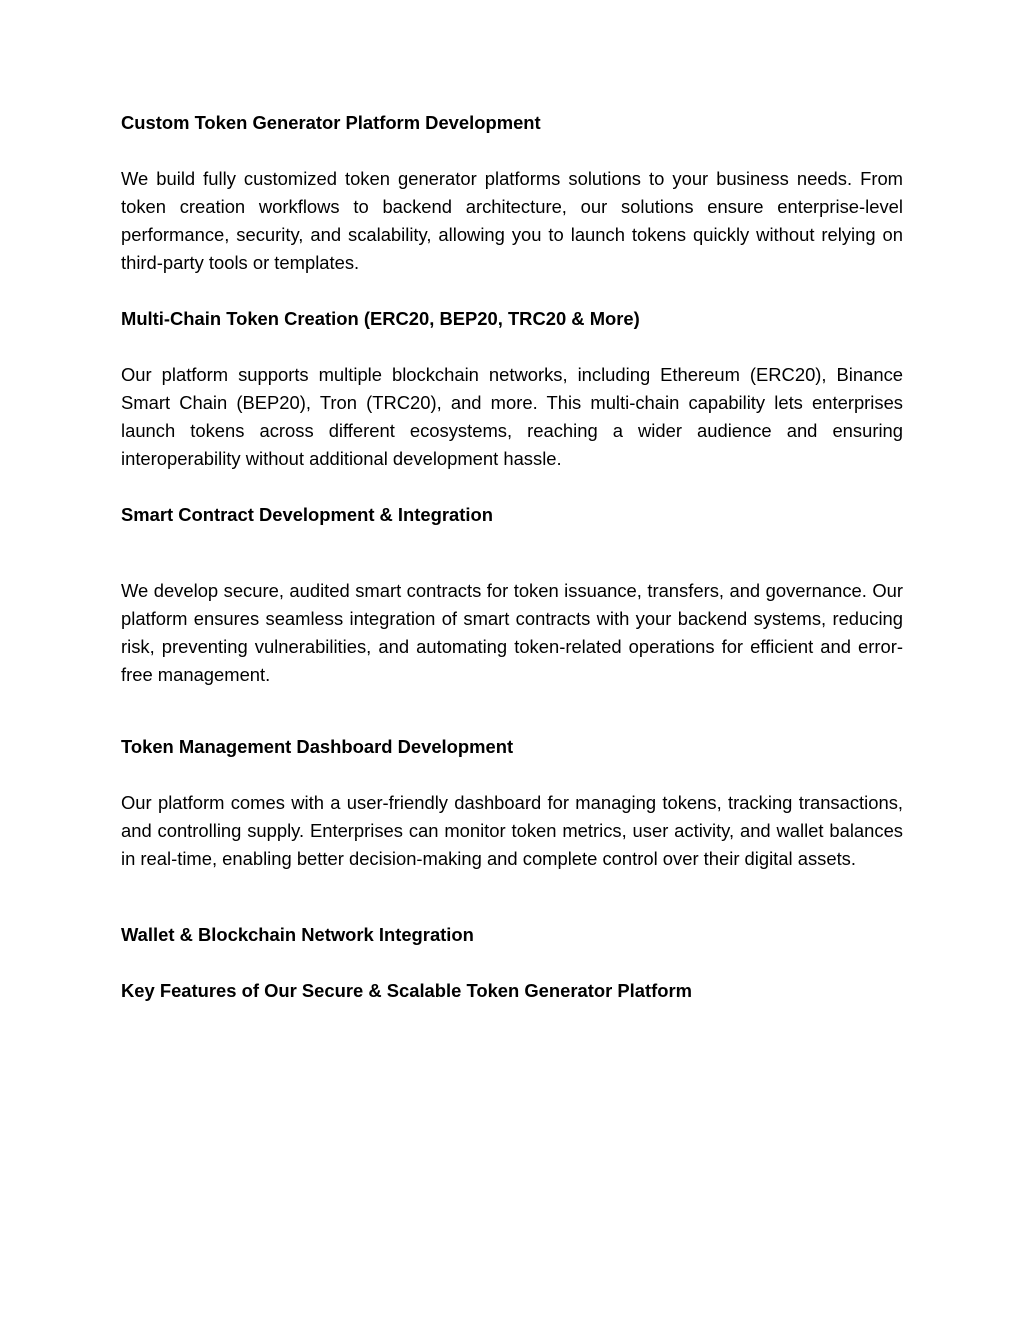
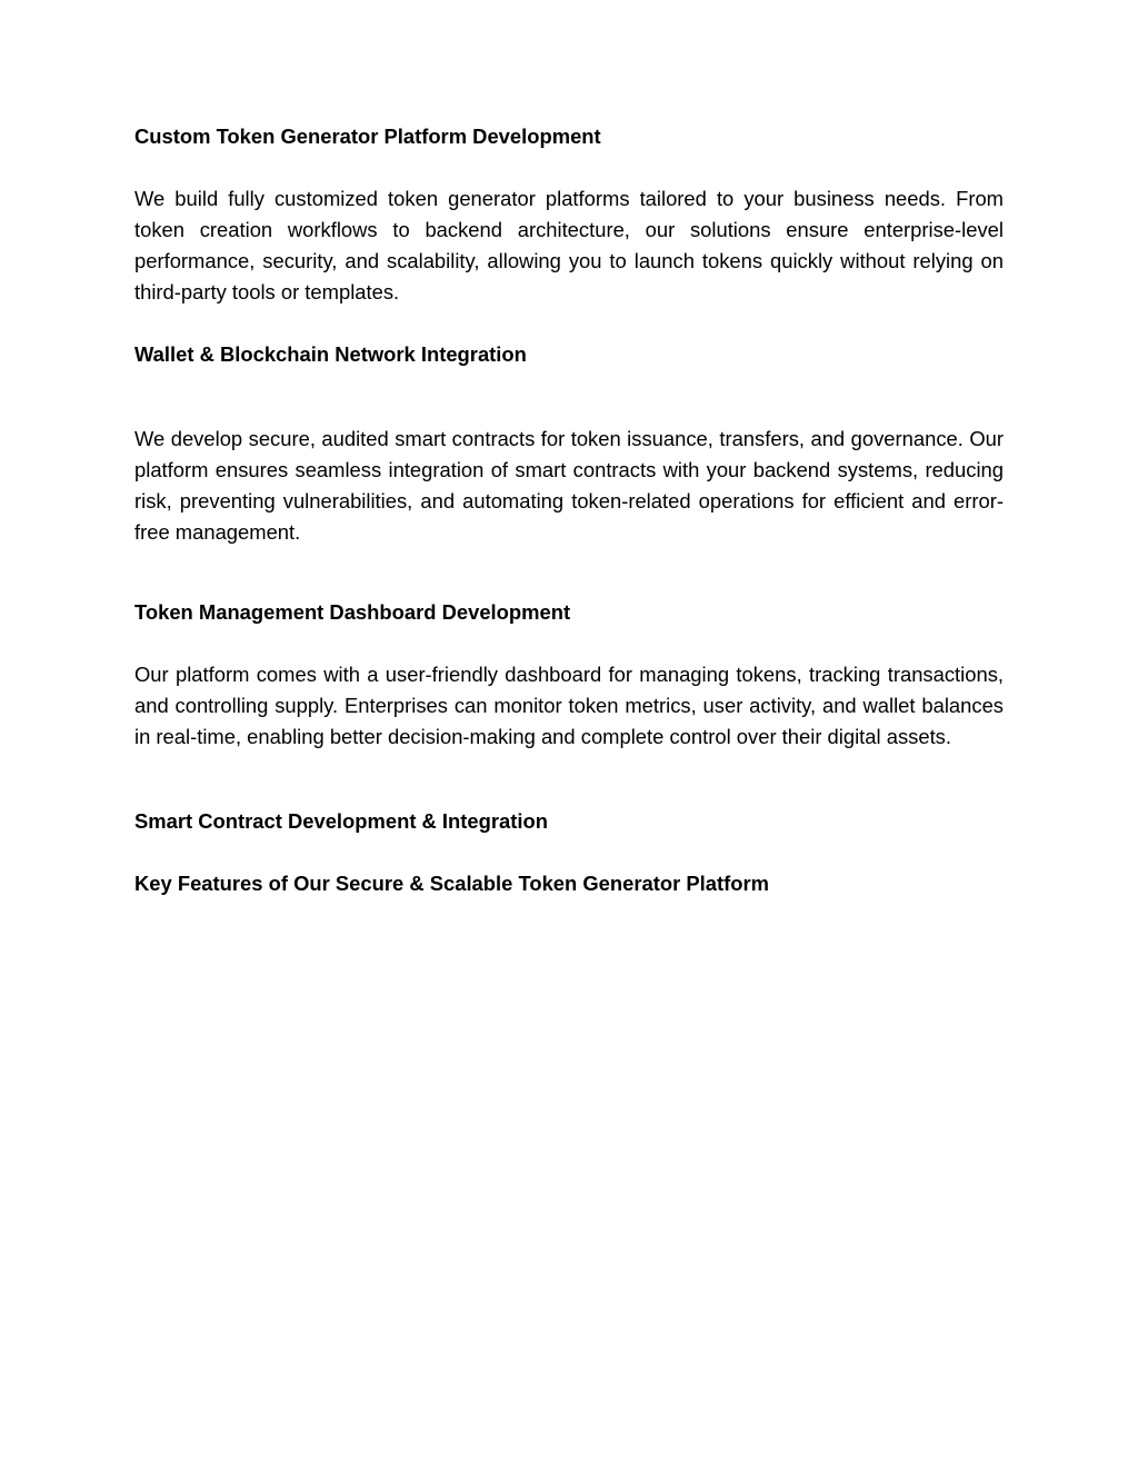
  Custom Token Generator Platform Development
- We build fully customized token generator platforms solutions to your business needs. From token creation workflows to backend architecture, our solutions ensure enterprise-level performance, security, and scalability, allowing you to launch tokens quickly without relying on third-party tools or templates.
+ We build fully customized token generator platforms tailored to your business needs. From token creation workflows to backend architecture, our solutions ensure enterprise-level performance, security, and scalability, allowing you to launch tokens quickly without relying on third-party tools or templates.
- Multi-Chain Token Creation (ERC20, BEP20, TRC20 & More)
- Our platform supports multiple blockchain networks, including Ethereum (ERC20), Binance Smart Chain (BEP20), Tron (TRC20), and more. This multi-chain capability lets enterprises launch tokens across different ecosystems, reaching a wider audience and ensuring interoperability without additional development hassle.
- Smart Contract Development & Integration
+ Wallet & Blockchain Network Integration
  We develop secure, audited smart contracts for token issuance, transfers, and governance. Our platform ensures seamless integration of smart contracts with your backend systems, reducing risk, preventing vulnerabilities, and automating token-related operations for efficient and error-free management.
  Token Management Dashboard Development
  Our platform comes with a user-friendly dashboard for managing tokens, tracking transactions, and controlling supply. Enterprises can monitor token metrics, user activity, and wallet balances in real-time, enabling better decision-making and complete control over their digital assets.
- Wallet & Blockchain Network Integration
+ Smart Contract Development & Integration
  Key Features of Our Secure & Scalable Token Generator Platform
